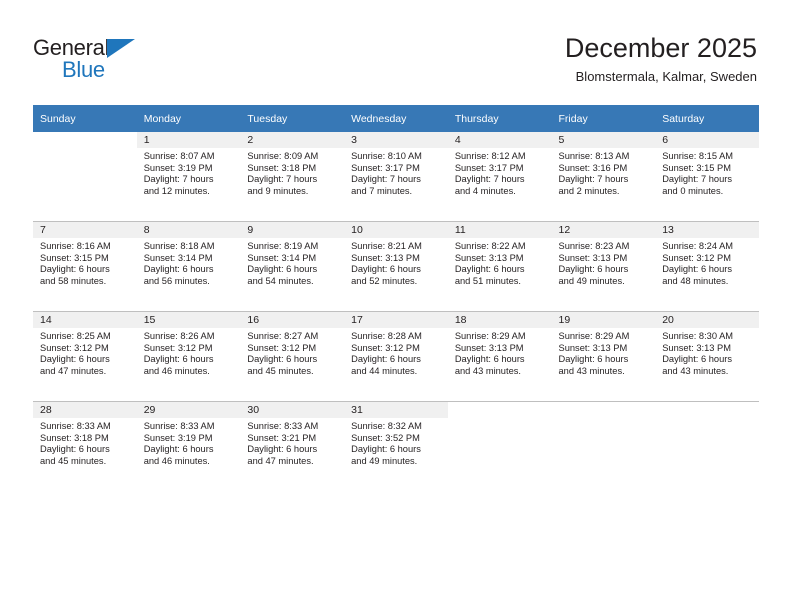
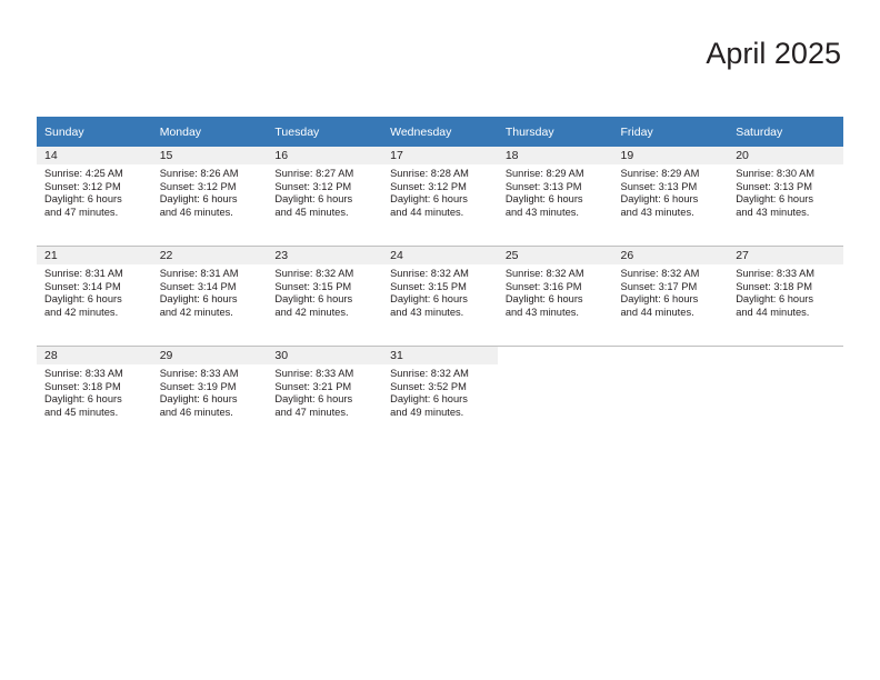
- General
- Blue
- December 2025
+ April 2025
- Blomstermala, Kalmar, Sweden
  Sunday	Monday	Tuesday	Wednesday	Thursday	Friday	Saturday
- 	1Sunrise: 8:07 AMSunset: 3:19 PMDaylight: 7 hoursand 12 minutes.	2Sunrise: 8:09 AMSunset: 3:18 PMDaylight: 7 hoursand 9 minutes.	3Sunrise: 8:10 AMSunset: 3:17 PMDaylight: 7 hoursand 7 minutes.	4Sunrise: 8:12 AMSunset: 3:17 PMDaylight: 7 hoursand 4 minutes.	5Sunrise: 8:13 AMSunset: 3:16 PMDaylight: 7 hoursand 2 minutes.	6Sunrise: 8:15 AMSunset: 3:15 PMDaylight: 7 hoursand 0 minutes.
- 7Sunrise: 8:16 AMSunset: 3:15 PMDaylight: 6 hoursand 58 minutes.	8Sunrise: 8:18 AMSunset: 3:14 PMDaylight: 6 hoursand 56 minutes.	9Sunrise: 8:19 AMSunset: 3:14 PMDaylight: 6 hoursand 54 minutes.	10Sunrise: 8:21 AMSunset: 3:13 PMDaylight: 6 hoursand 52 minutes.	11Sunrise: 8:22 AMSunset: 3:13 PMDaylight: 6 hoursand 51 minutes.	12Sunrise: 8:23 AMSunset: 3:13 PMDaylight: 6 hoursand 49 minutes.	13Sunrise: 8:24 AMSunset: 3:12 PMDaylight: 6 hoursand 48 minutes.
- 14Sunrise: 8:25 AMSunset: 3:12 PMDaylight: 6 hoursand 47 minutes.	15Sunrise: 8:26 AMSunset: 3:12 PMDaylight: 6 hoursand 46 minutes.	16Sunrise: 8:27 AMSunset: 3:12 PMDaylight: 6 hoursand 45 minutes.	17Sunrise: 8:28 AMSunset: 3:12 PMDaylight: 6 hoursand 44 minutes.	18Sunrise: 8:29 AMSunset: 3:13 PMDaylight: 6 hoursand 43 minutes.	19Sunrise: 8:29 AMSunset: 3:13 PMDaylight: 6 hoursand 43 minutes.	20Sunrise: 8:30 AMSunset: 3:13 PMDaylight: 6 hoursand 43 minutes.
+ 14Sunrise: 4:25 AMSunset: 3:12 PMDaylight: 6 hoursand 47 minutes.	15Sunrise: 8:26 AMSunset: 3:12 PMDaylight: 6 hoursand 46 minutes.	16Sunrise: 8:27 AMSunset: 3:12 PMDaylight: 6 hoursand 45 minutes.	17Sunrise: 8:28 AMSunset: 3:12 PMDaylight: 6 hoursand 44 minutes.	18Sunrise: 8:29 AMSunset: 3:13 PMDaylight: 6 hoursand 43 minutes.	19Sunrise: 8:29 AMSunset: 3:13 PMDaylight: 6 hoursand 43 minutes.	20Sunrise: 8:30 AMSunset: 3:13 PMDaylight: 6 hoursand 43 minutes.
+ 21Sunrise: 8:31 AMSunset: 3:14 PMDaylight: 6 hoursand 42 minutes.	22Sunrise: 8:31 AMSunset: 3:14 PMDaylight: 6 hoursand 42 minutes.	23Sunrise: 8:32 AMSunset: 3:15 PMDaylight: 6 hoursand 42 minutes.	24Sunrise: 8:32 AMSunset: 3:15 PMDaylight: 6 hoursand 43 minutes.	25Sunrise: 8:32 AMSunset: 3:16 PMDaylight: 6 hoursand 43 minutes.	26Sunrise: 8:32 AMSunset: 3:17 PMDaylight: 6 hoursand 44 minutes.	27Sunrise: 8:33 AMSunset: 3:18 PMDaylight: 6 hoursand 44 minutes.
  28Sunrise: 8:33 AMSunset: 3:18 PMDaylight: 6 hoursand 45 minutes.	29Sunrise: 8:33 AMSunset: 3:19 PMDaylight: 6 hoursand 46 minutes.	30Sunrise: 8:33 AMSunset: 3:21 PMDaylight: 6 hoursand 47 minutes.	31Sunrise: 8:32 AMSunset: 3:52 PMDaylight: 6 hoursand 49 minutes.
